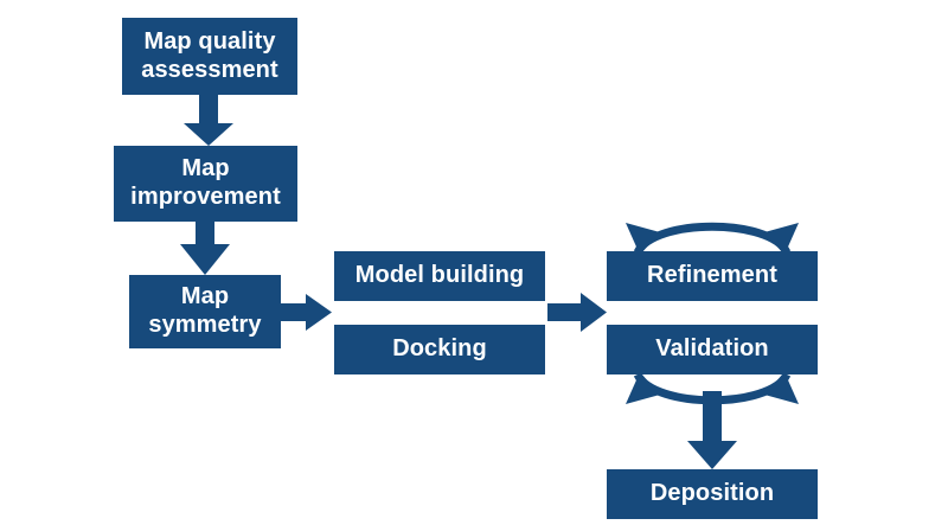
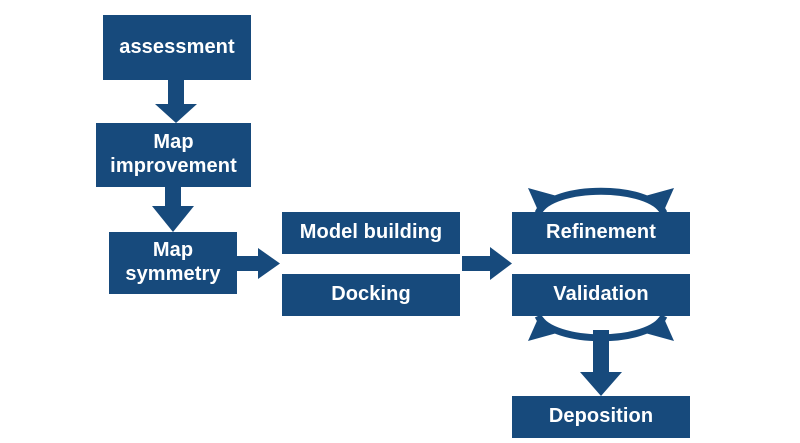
- Map quality
  assessment
  Map
  improvement
  Map
  symmetry
  Model building
  Docking
  Refinement
  Validation
  Deposition
